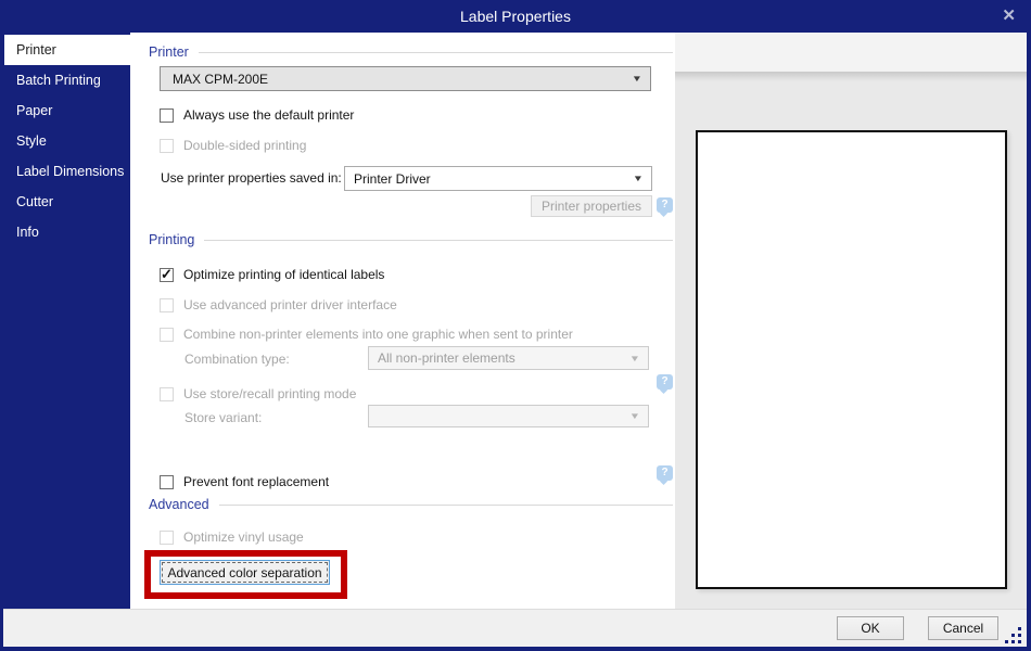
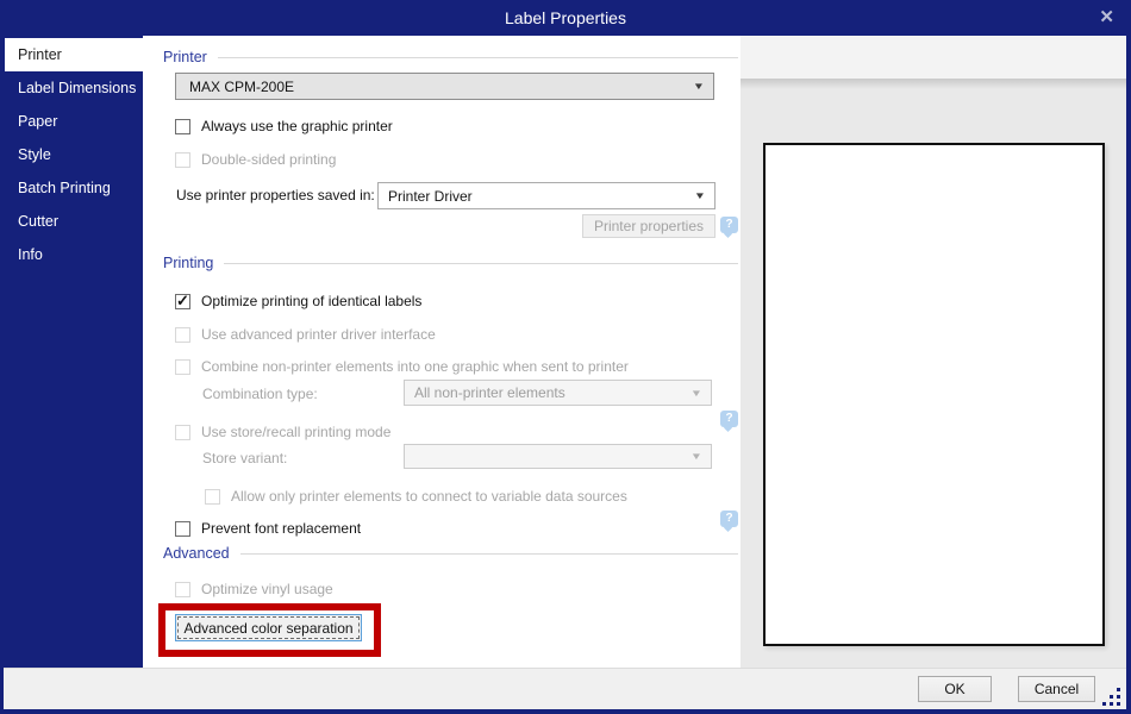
  Label Properties
  ✕
  Printer
- Batch Printing
+ Label Dimensions
  Paper
  Style
- Label Dimensions
+ Batch Printing
  Cutter
  Info
  Printer
  MAX CPM-200E
  ▼
- Always use the default printer
+ Always use the graphic printer
  Double-sided printing
  Use printer properties saved in:
  Printer Driver
  ▼
  Printer properties
  ?
  Printing
  ✓
  Optimize printing of identical labels
  Use advanced printer driver interface
  Combine non-printer elements into one graphic when sent to printer
  Combination type:
  All non-printer elements
  ▼
  ?
  Use store/recall printing mode
  Store variant:
  ▼
+ Allow only printer elements to connect to variable data sources
  ?
  Prevent font replacement
  Advanced
  Optimize vinyl usage
  Advanced color separation
  OK
  Cancel
